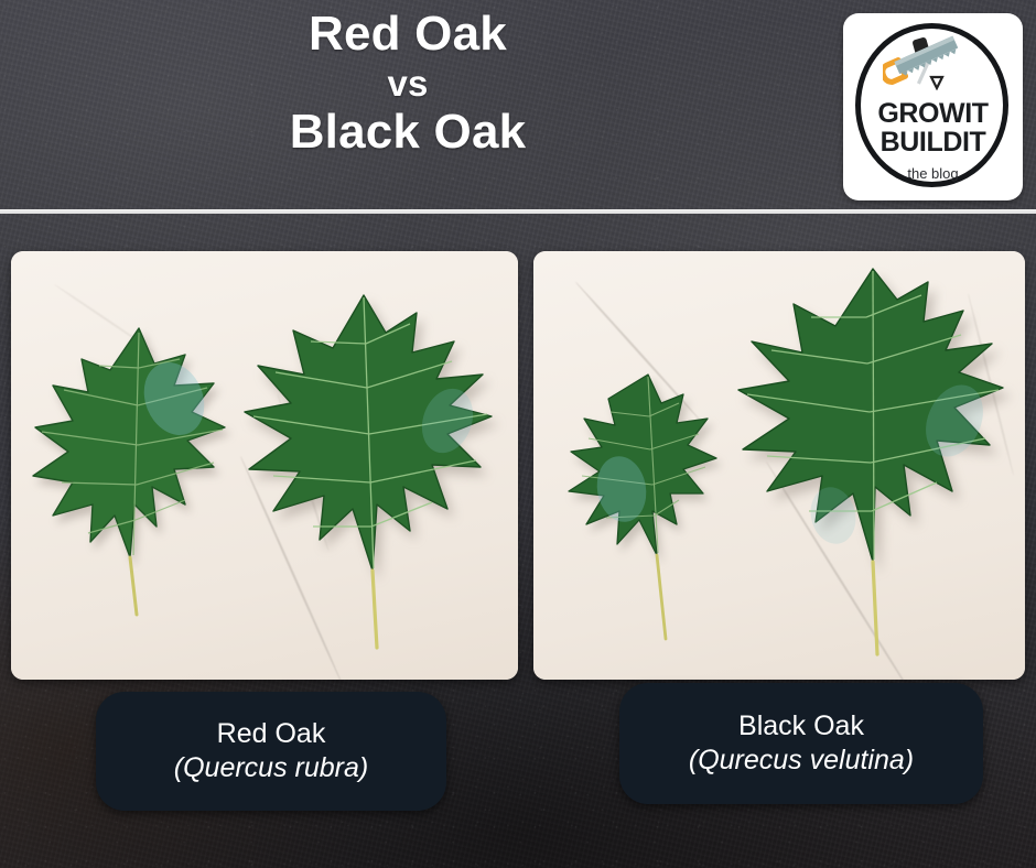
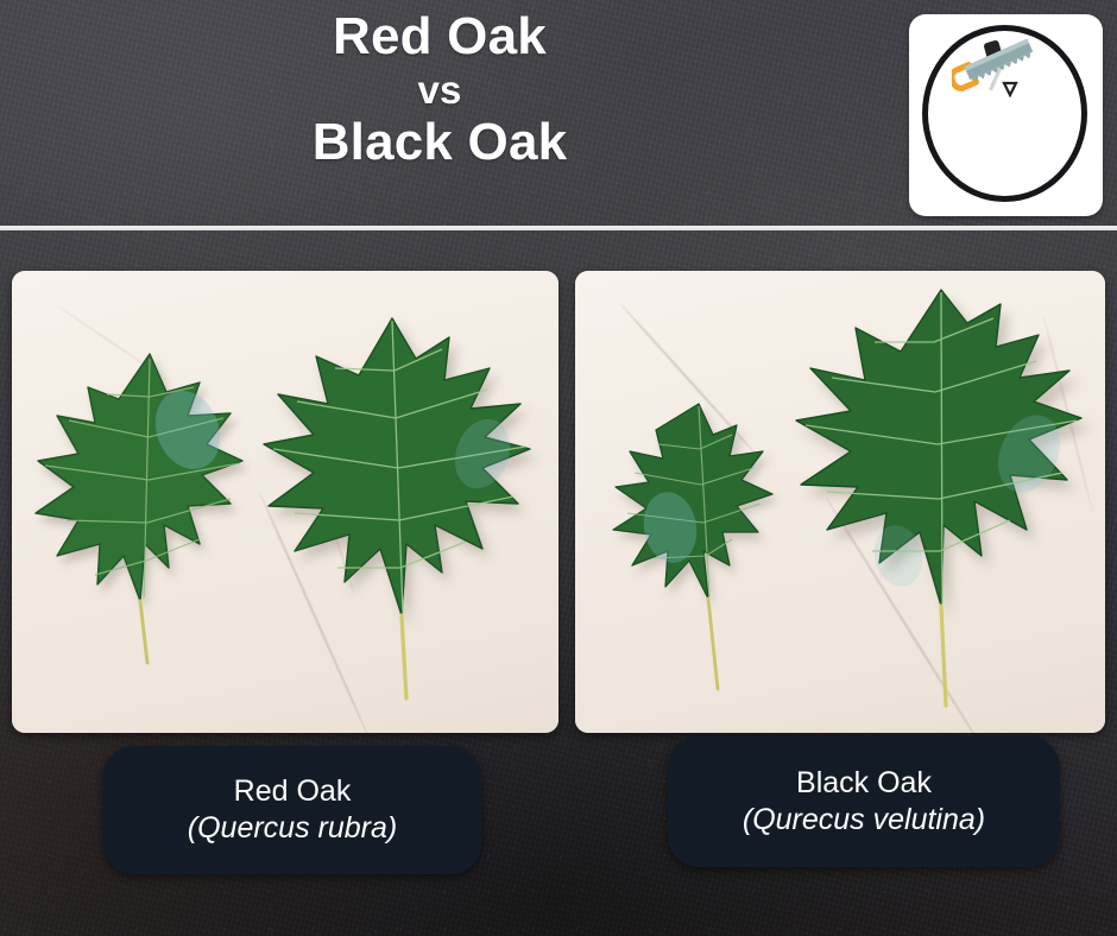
  Red Oak
  vs
  Black Oak
- GROWIT
- BUILDIT
- the blog
  Red Oak
  (Quercus rubra)
  Black Oak
  (Qurecus velutina)
